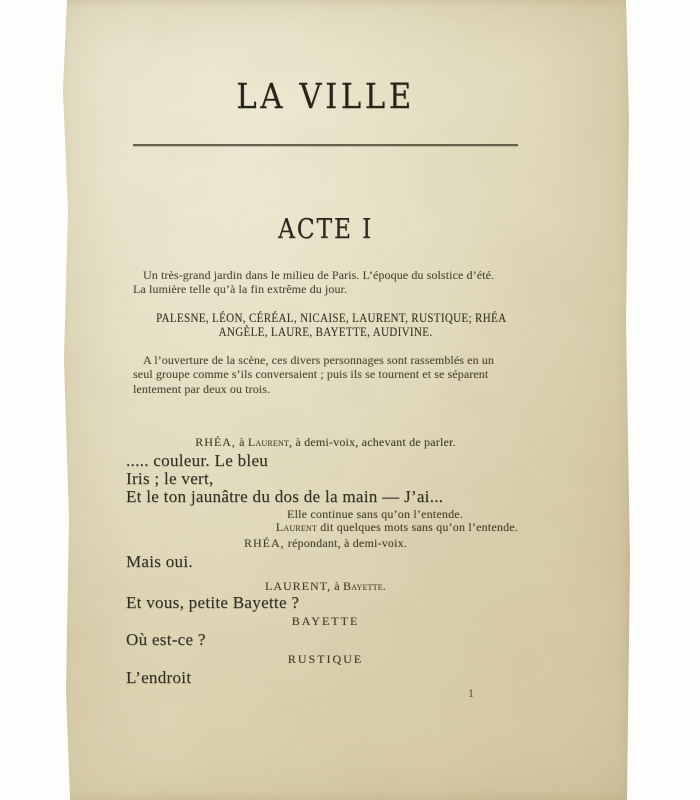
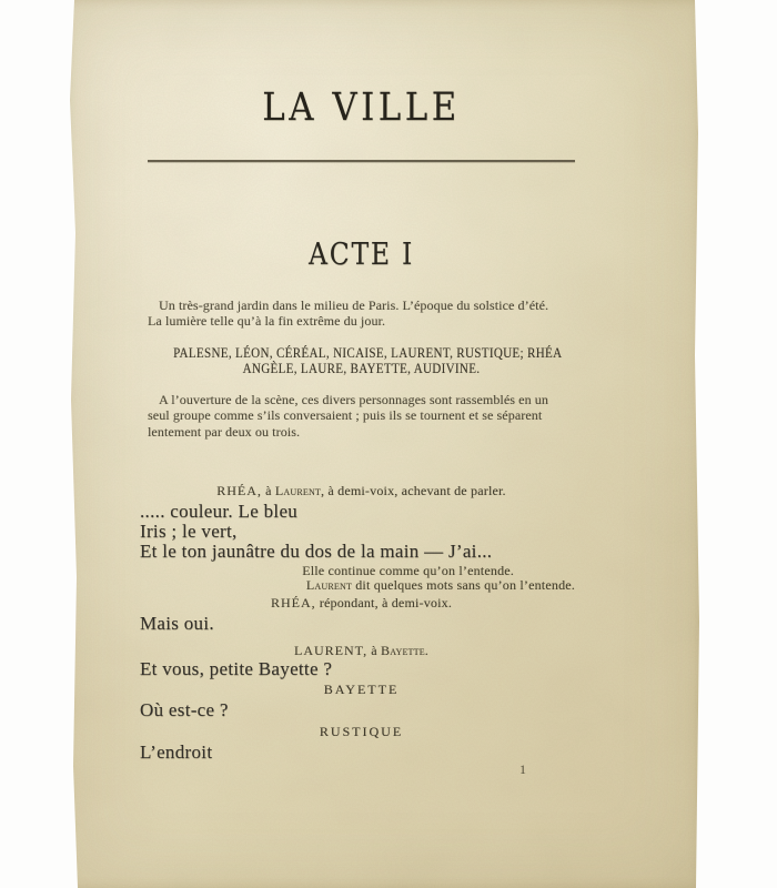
  LA VILLE
  ACTE I
  Un très-grand jardin dans le milieu de Paris. L’époque du solstice d’été.
  La lumière telle qu’à la fin extrême du jour.
  PALESNE, LÉON, CÉRÉAL, NICAISE, LAURENT, RUSTIQUE; RHÉ
  ANGÈLE, LAURE, BAYETTE, AUDIVINE.
  A l’ouverture de la scène, ces divers personnages sont rassemblés en un
  seul groupe comme s’ils conversaient ; puis ils se tournent et se séparent
  lentement par deux ou trois.
  RHÉA, à Laurent, à demi-voix, achevant de parler.
  ..... couleur. Le bleu
  Iris ; le vert,
  Et le ton jaunâtre du dos de la main — J’ai...
- Elle continue sans qu’on l’entende.
+ Elle continue comme qu’on l’entende.
  Laurent dit quelques mots sans qu’on l’entende.
  RHÉA, répondant, à demi-voix.
  Mais oui.
  LAURENT, à Bayette.
  Et vous, petite Bayette ?
  BAYETTE
  Où est-ce ?
  RUSTIQUE
  L’endroit
  1
